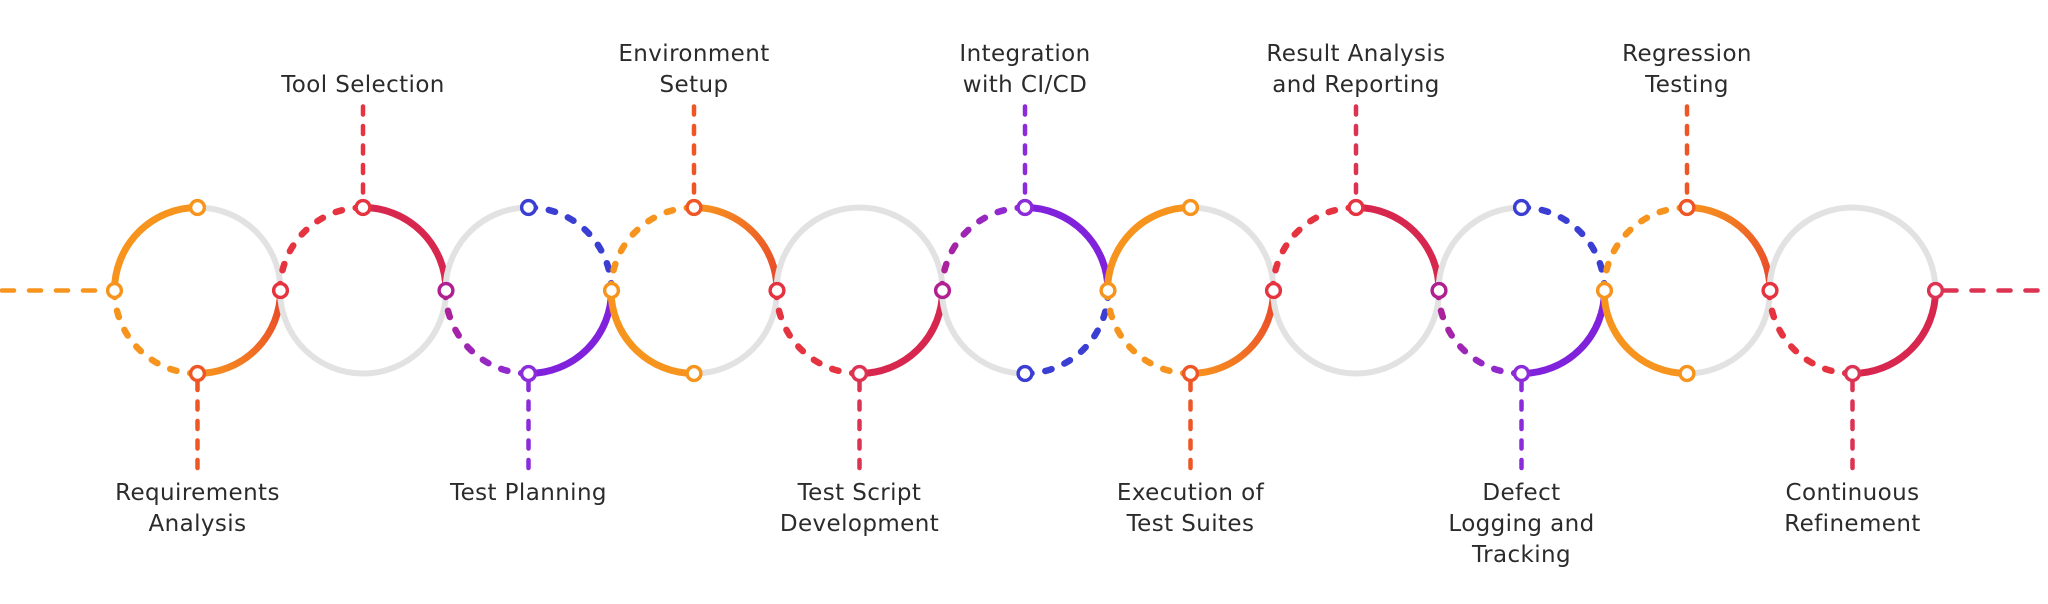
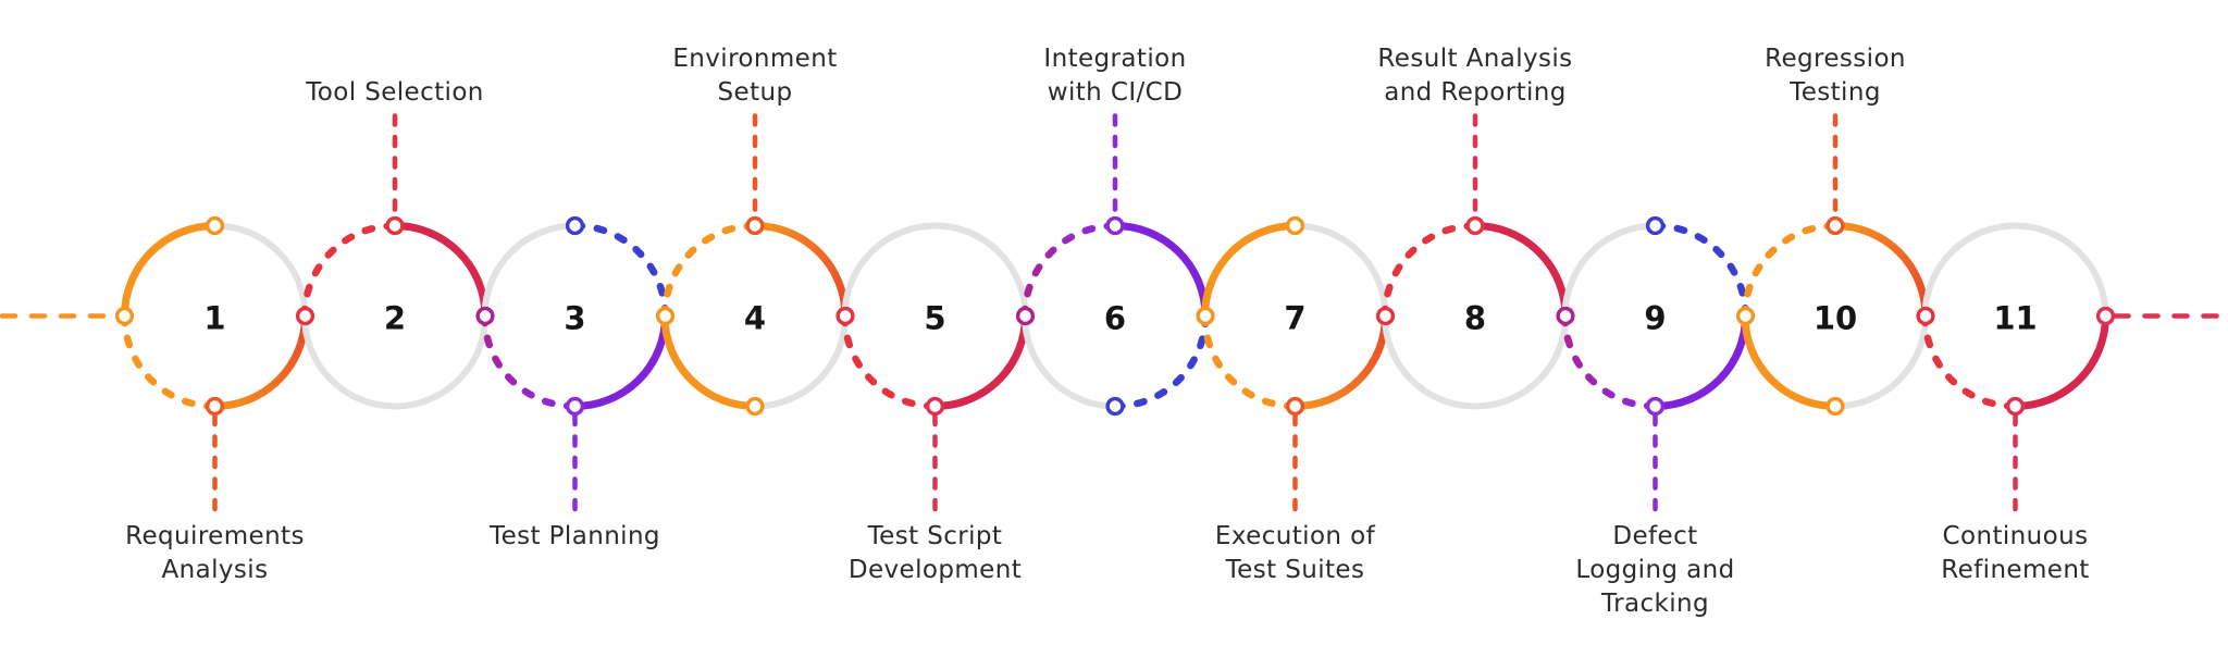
+ 1
+ 2
+ 3
+ 4
+ 5
+ 6
+ 7
+ 8
+ 9
+ 10
+ 11
  Requirements
  Analysis
  Tool Selection
  Test Planning
  Environment
  Setup
  Test Script
  Development
  Integration
  with CI/CD
  Execution of
  Test Suites
  Result Analysis
  and Reporting
  Defect
  Logging and
  Tracking
  Regression
  Testing
  Continuous
  Refinement
